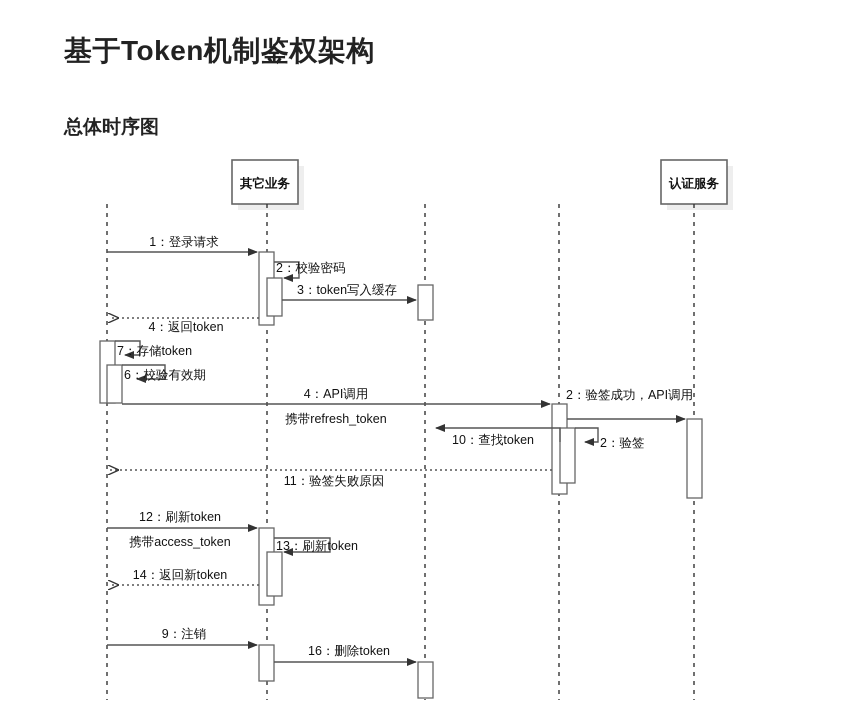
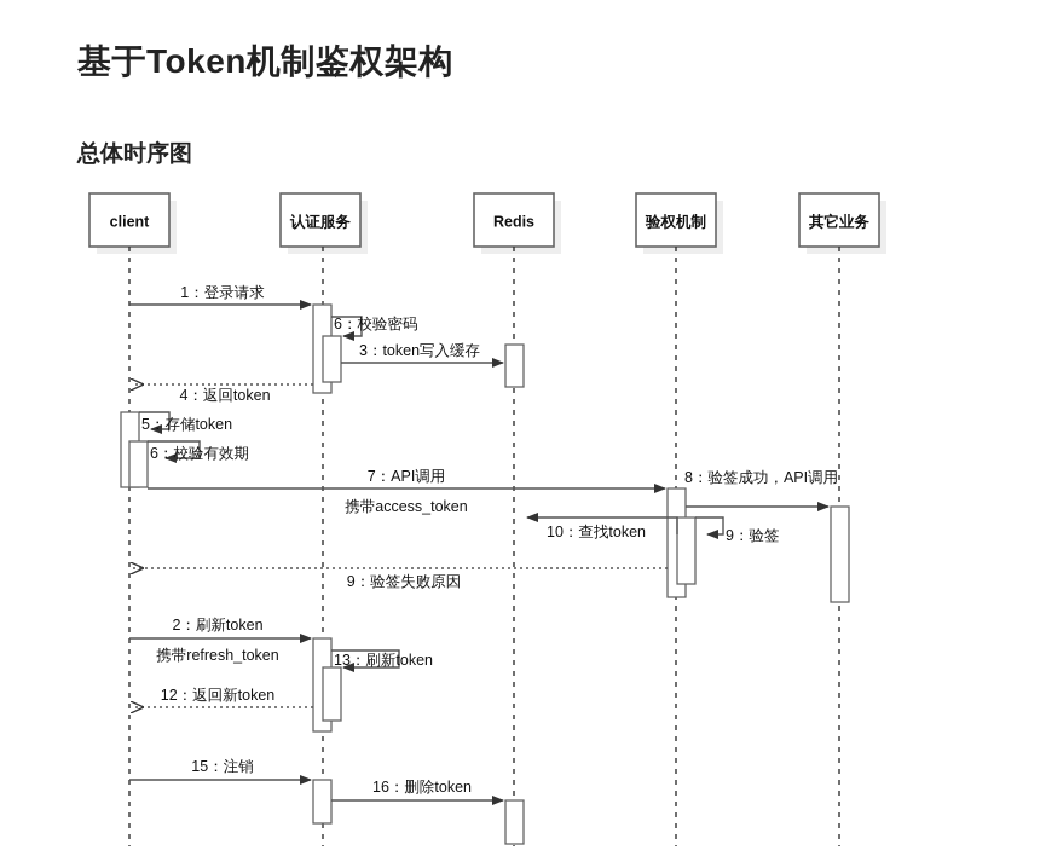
  基于Token机制鉴权架构
  总体时序图
+ client
- 其它业务
+ 认证服务
+ Redis
+ 验权机制
- 认证服务
+ 其它业务
  1：登录请求
- 2：校验密码
+ 6：校验密码
  3：token写入缓存
  4：返回token
- 7：存储token
+ 5：存储token
  6：校验有效期
- 4：API调用
+ 7：API调用
- 携带refresh_token
+ 携带access_token
- 2：验签成功，API调用
+ 8：验签成功，API调用
- 2：验签
+ 9：验签
  10：查找token
- 11：验签失败原因
+ 9：验签失败原因
- 12：刷新token
+ 2：刷新token
- 携带access_token
+ 携带refresh_token
  13：刷新token
- 14：返回新token
+ 12：返回新token
- 9：注销
+ 15：注销
  16：删除token
